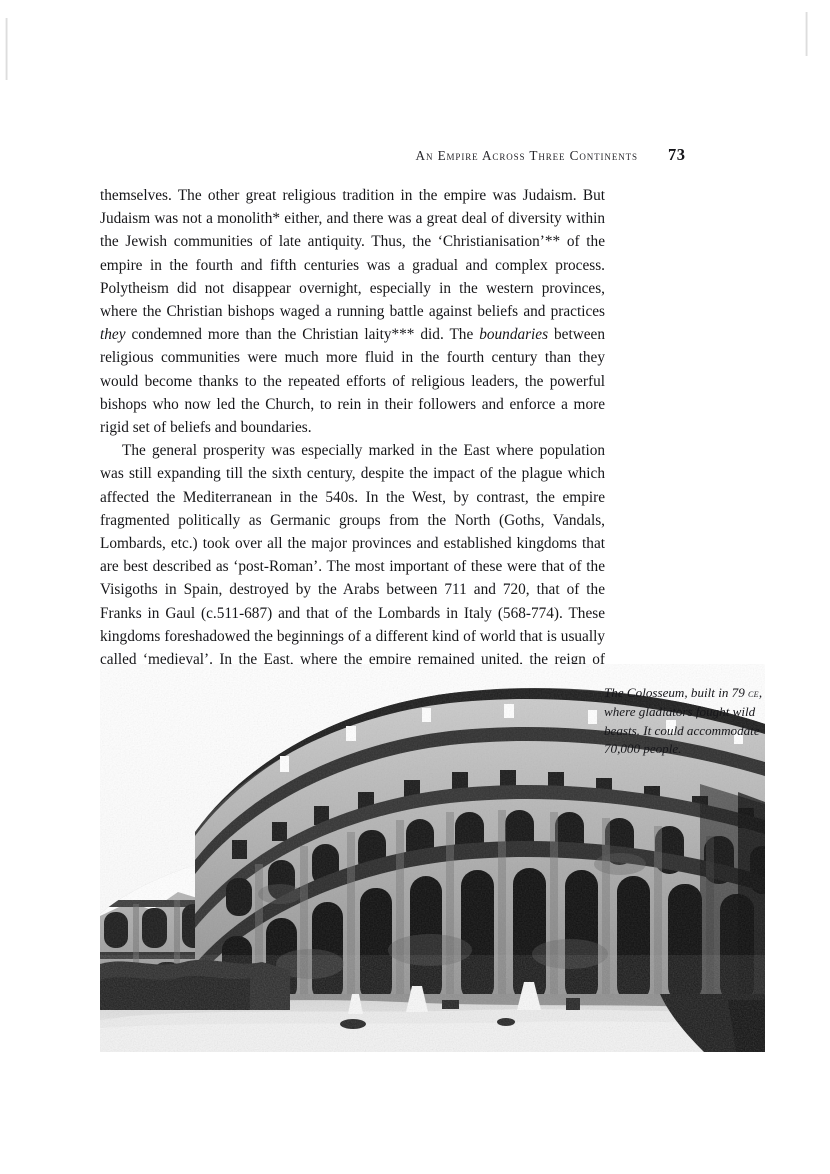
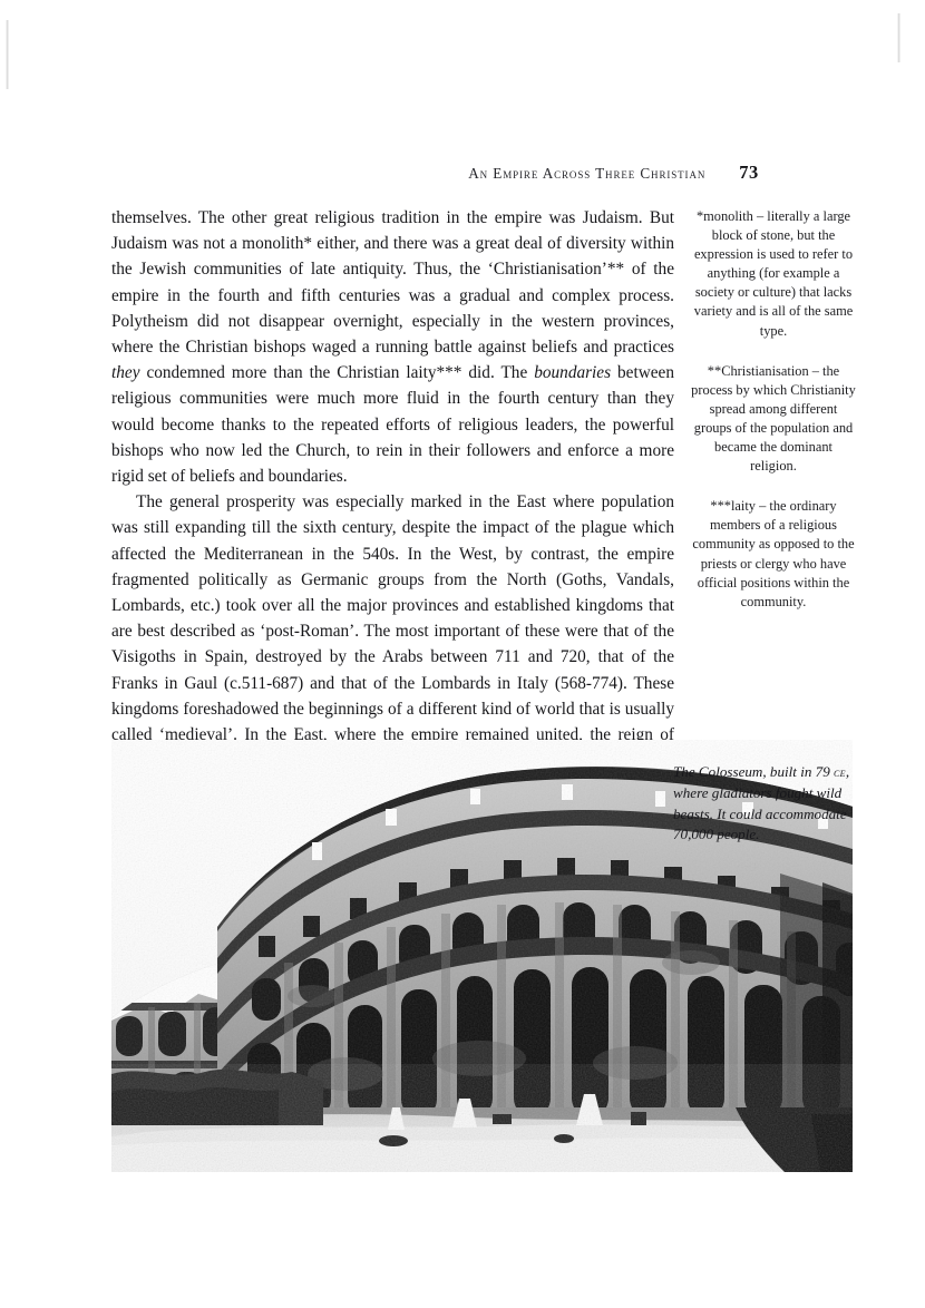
- An Empire Across Three Continents 73
+ An Empire Across Three Christian 73
  themselves. The other great religious tradition in the empire was Judaism. But Judaism was not a monolith* either, and there was a great deal of diversity within the Jewish communities of late antiquity. Thus, the ‘Christianisation’** of the empire in the fourth and fifth centuries was a gradual and complex process. Polytheism did not disappear overnight, especially in the western provinces, where the Christian bishops waged a running battle against beliefs and practices they condemned more than the Christian laity*** did. The boundaries between religious communities were much more fluid in the fourth century than they would become thanks to the repeated efforts of religious leaders, the powerful bishops who now led the Church, to rein in their followers and enforce a more rigid set of beliefs and boundaries.
  The general prosperity was especially marked in the East where population was still expanding till the sixth century, despite the impact of the plague which affected the Mediterranean in the 540s. In the West, by contrast, the empire fragmented politically as Germanic groups from the North (Goths, Vandals, Lombards, etc.) took over all the major provinces and established kingdoms that are best described as ‘post-Roman’. The most important of these were that of the Visigoths in Spain, destroyed by the Arabs between 711 and 720, that of the Franks in Gaul (c.511-687) and that of the Lombards in Italy (568-774). These kingdoms foreshadowed the beginnings of a different kind of world that is usually called ‘medieval’. In the East, where the empire remained united, the reign of
+ *monolith – literally a large block of stone, but the expression is used to refer to anything (for example a society or culture) that lacks variety and is all of the same type.
+ **Christianisation – the process by which Christianity spread among different groups of the population and became the dominant religion.
+ ***laity – the ordinary members of a religious community as opposed to the priests or clergy who have official positions within the community.
  The Colosseum, built in 79 ce, where gladiators fought wild beasts. It could accommodate 70,000 people.
